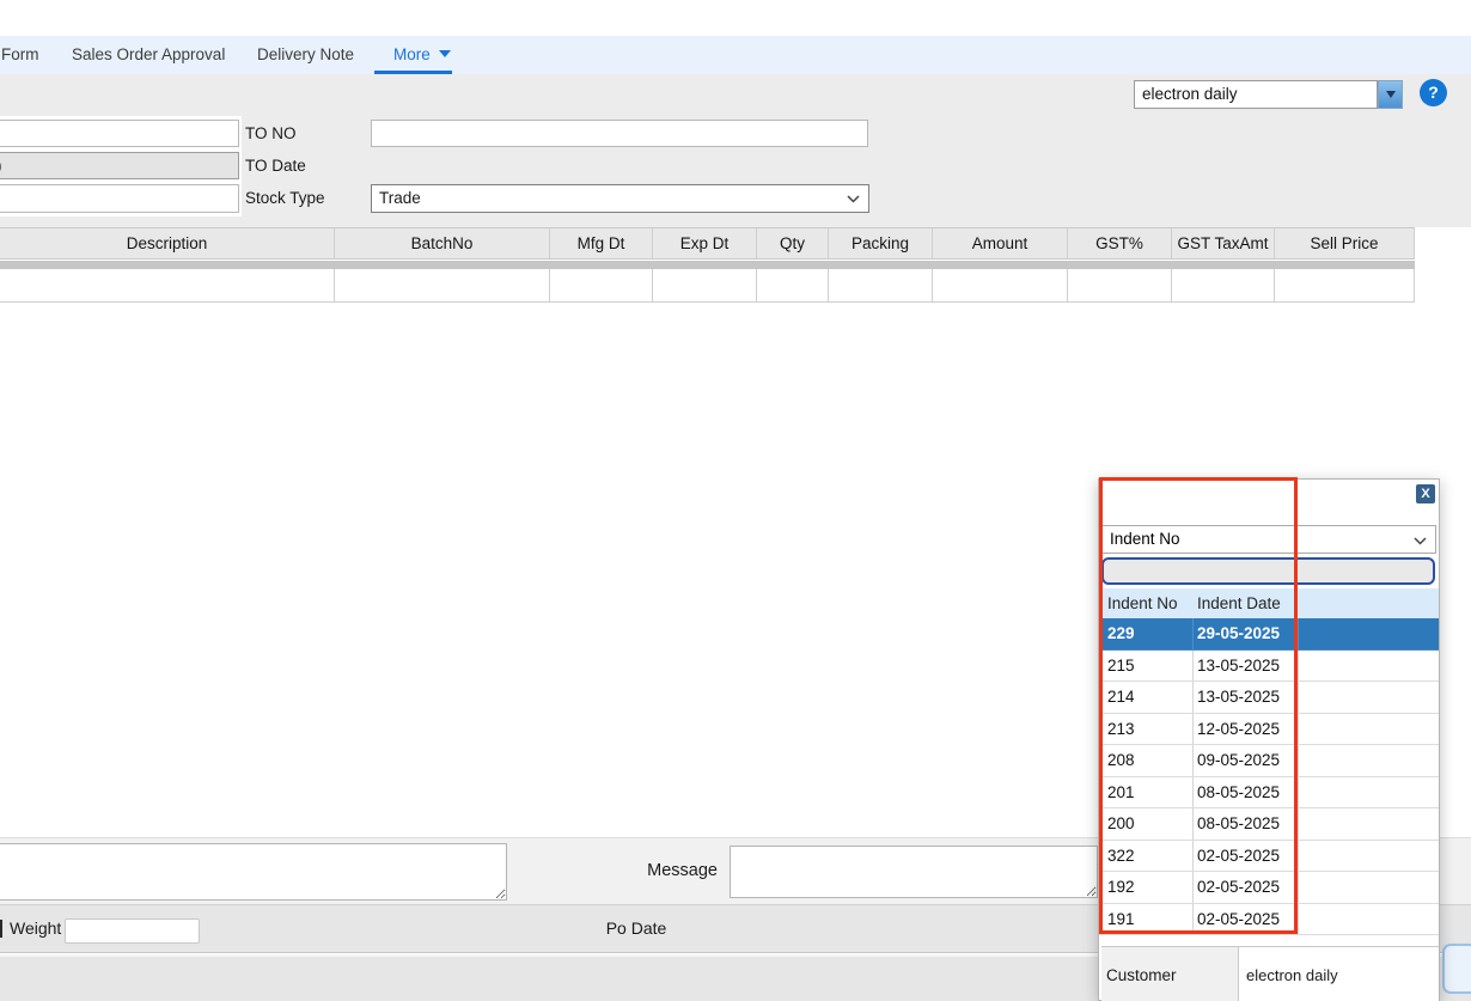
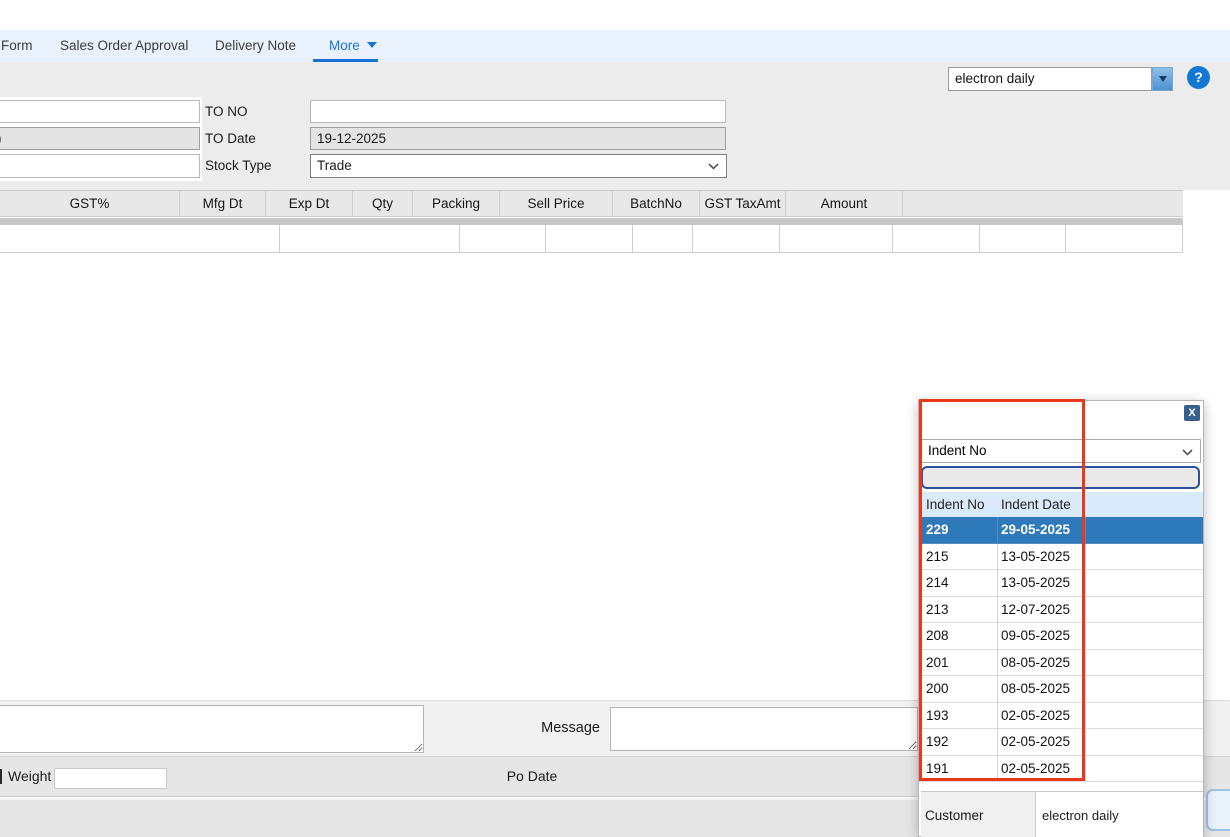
  Form
  Sales Order Approval
  Delivery Note
  More
  TO NO
  TO Date
  Stock Type
+ 19-12-2025
  Trade
  electron daily
  ?
- Description
- BatchNo
+ GST%
  Mfg Dt
  Exp Dt
  Qty
  Packing
- Amount
+ Sell Price
- GST%
+ BatchNo
  GST TaxAmt
- Sell Price
+ Amount
  Message
  Weight
  Po Date
  X
  Indent No
  Indent No
  Indent Date
  229
  29-05-2025
  215
  13-05-2025
  214
  13-05-2025
  213
- 12-05-2025
+ 12-07-2025
  208
  09-05-2025
  201
  08-05-2025
  200
  08-05-2025
- 322
+ 193
  02-05-2025
  192
  02-05-2025
  191
  02-05-2025
  Customer
  electron daily
